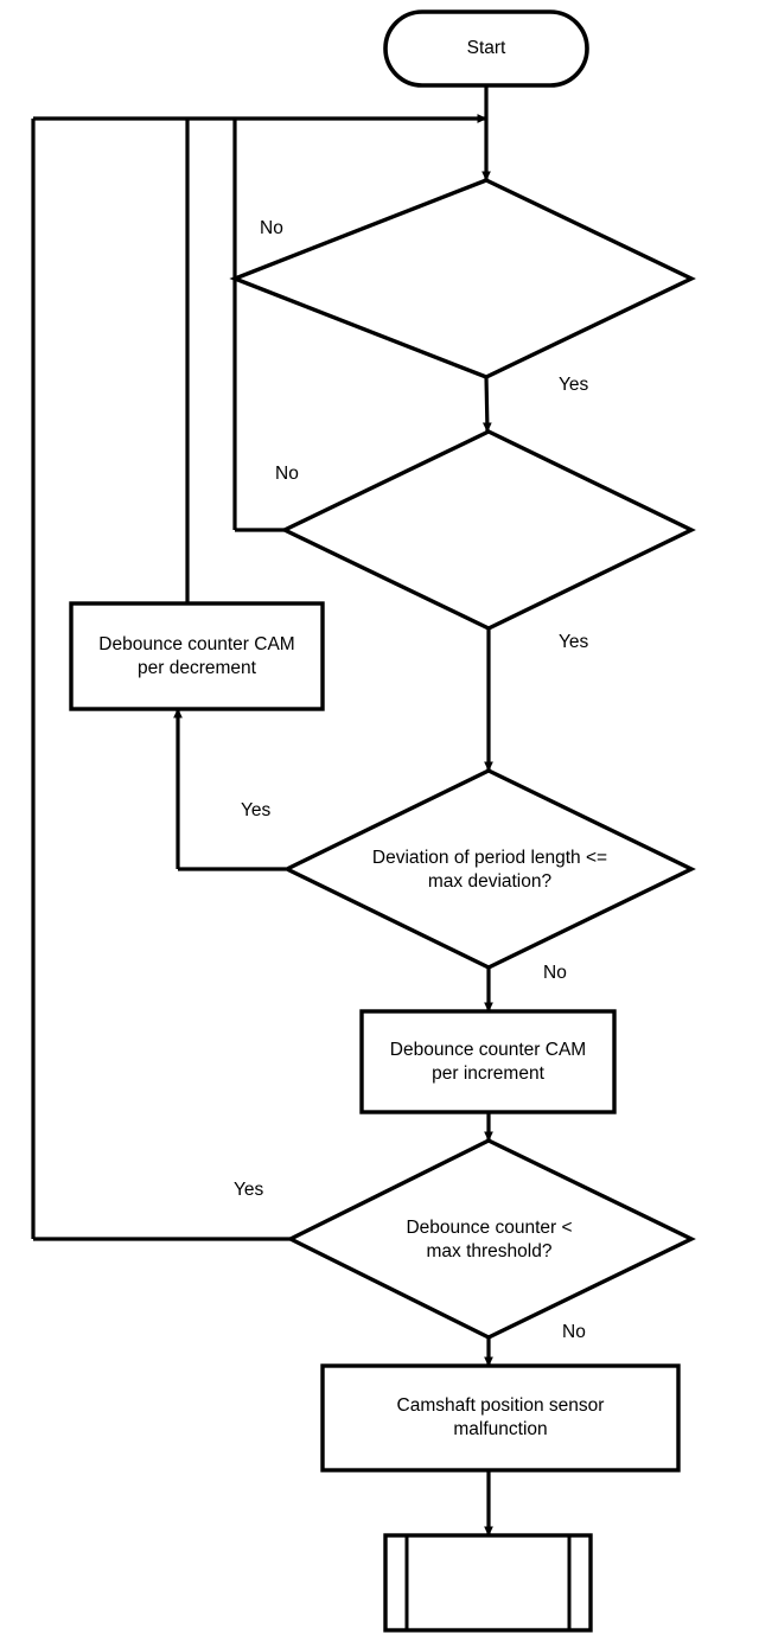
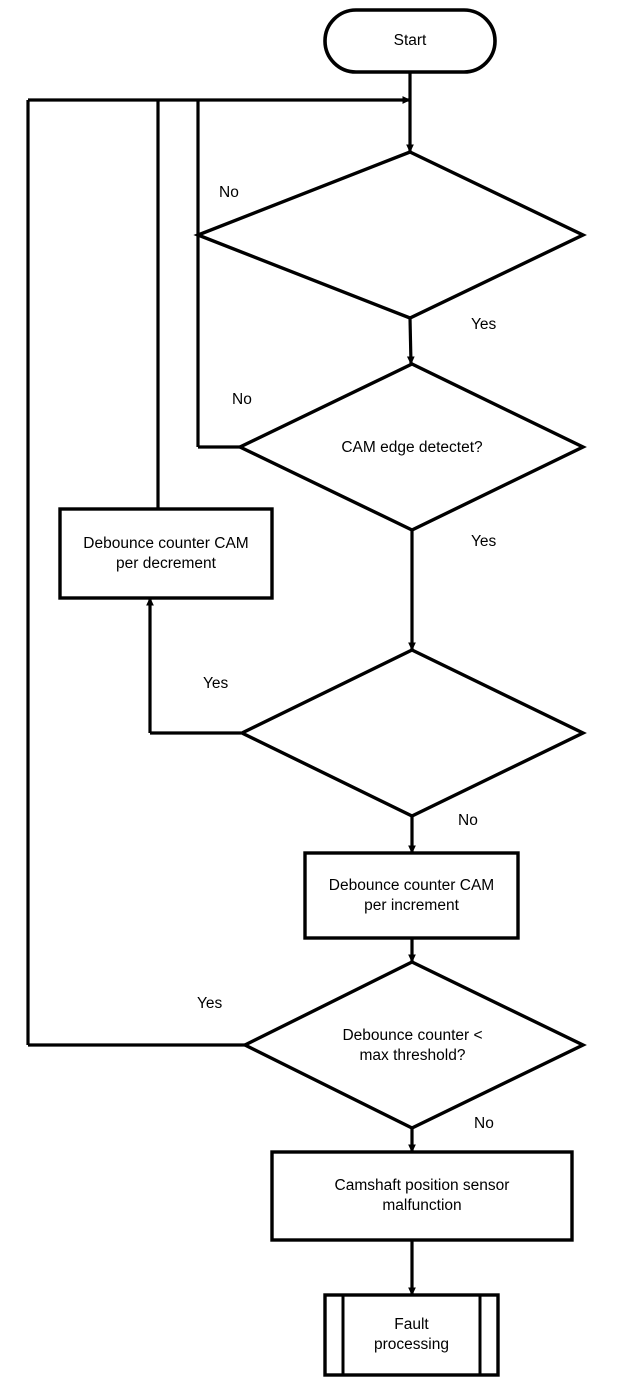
  Start
+ CAM edge detectet?
  Debounce counter CAM
  per decrement
- Deviation of period length <=
- max deviation?
  Debounce counter CAM
  per increment
  Debounce counter <
  max threshold?
  Camshaft position sensor
  malfunction
+ Fault
+ processing
  No
  Yes
  No
  Yes
  Yes
  No
  Yes
  No
